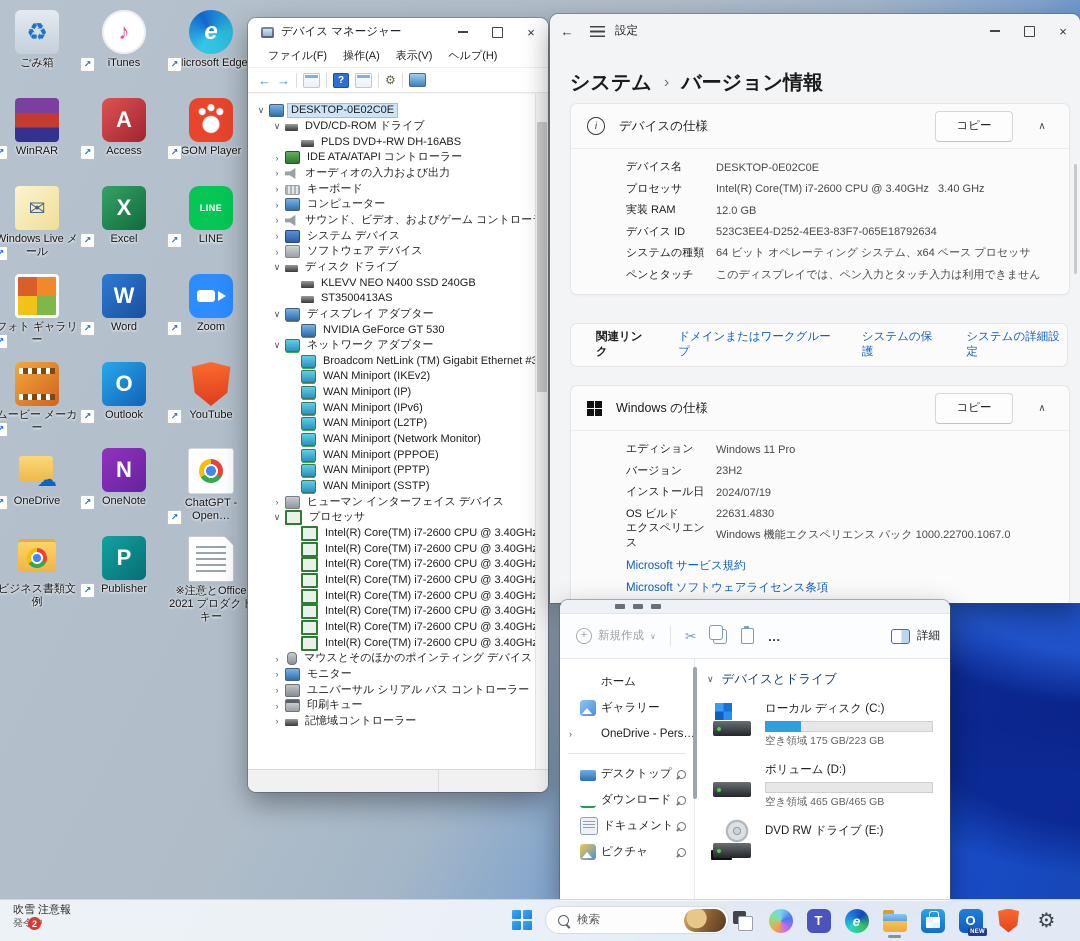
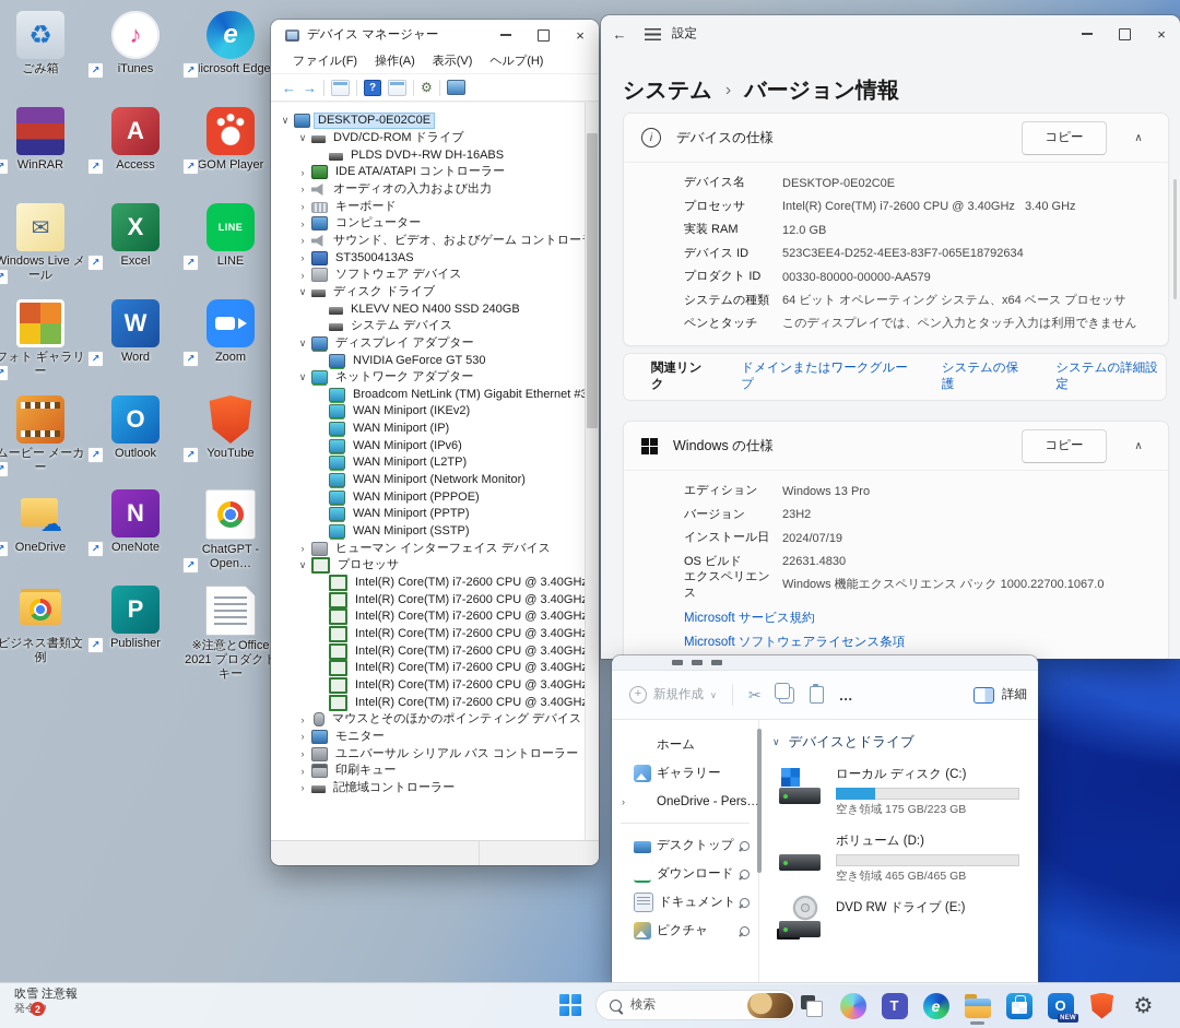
  ♻
  ごみ箱
  ♪
  ↗
  iTunes
  e
  ↗
  icrosoft Edge
  ↗
  WinRAR
  A
  ↗
  Access
  ↗
  GOM Player
  ✉
  ↗
  Windows Live メール
  X
  ↗
  Excel
  LINE
  ↗
  LINE
  ↗
  フォト ギャラリー
  W
  ↗
  Word
  ↗
  Zoom
  ↗
  ムービー メーカー
  O
  ↗
  Outlook
  ↗
  YouTube
  ↗
  OneDrive
  N
  ↗
  OneNote
  ↗
  ChatGPT - Open…
  ビジネス書類文例
  P
  ↗
  Publisher
  ※注意とOffice 2021 プロダクキー
  デバイス マネージャー
  ×
  ファイル(F)
  操作(A)
  表示(V)
  ヘルプ(H)
  ←
  →
  ?
  ⚙
  ∨
  DESKTOP-0E02C0E
  ∨
  DVD/CD-ROM ドライブ
  PLDS DVD+-RW DH-16ABS
  ›
  IDE ATA/ATAPI コントローラー
  ›
  オーディオの入力および出力
  ›
  キーボード
  ›
  コンピューター
  ›
  サウンド、ビデオ、およびゲーム コントロー
  ›
- システム デバイス
+ ST3500413AS
  ›
  ソフトウェア デバイス
  ∨
  ディスク ドライブ
  KLEVV NEO N400 SSD 240GB
- ST3500413AS
+ システム デバイス
  ∨
  ディスプレイ アダプター
  NVIDIA GeForce GT 530
  ∨
  ネットワーク アダプター
  Broadcom NetLink (TM) Gigabit Ethernet #
  WAN Miniport (IKEv2)
  WAN Miniport (IP)
  WAN Miniport (IPv6)
  WAN Miniport (L2TP)
  WAN Miniport (Network Monitor)
  WAN Miniport (PPPOE)
  WAN Miniport (PPTP)
  WAN Miniport (SSTP)
  ›
  ヒューマン インターフェイス デバイス
  ∨
  プロセッサ
  Intel(R) Core(TM) i7-2600 CPU @ 3.40GH
  Intel(R) Core(TM) i7-2600 CPU @ 3.40GH
  Intel(R) Core(TM) i7-2600 CPU @ 3.40GH
  Intel(R) Core(TM) i7-2600 CPU @ 3.40GH
  Intel(R) Core(TM) i7-2600 CPU @ 3.40GH
  Intel(R) Core(TM) i7-2600 CPU @ 3.40GH
  Intel(R) Core(TM) i7-2600 CPU @ 3.40GH
  Intel(R) Core(TM) i7-2600 CPU @ 3.40GH
  ›
  マウスとそのほかのポインティング デバイス
  ›
  モニター
  ›
  ユニバーサル シリアル バス コントローラー
  ›
  印刷キュー
  ›
  記憶域コントローラー
  ←
  設定
  ×
  システム
  ›
  バージョン情報
  i
  デバイスの仕様
  コピー
  ∧
  デバイス名
  DESKTOP-0E02C0E
  プロセッサ
  Intel(R) Core(TM) i7-2600 CPU @ 3.40GHz 3.40 GHz
  実装 RAM
  12.0 GB
  デバイス ID
  523C3EE4-D252-4EE3-83F7-065E18792634
+ プロダクト ID
+ 00330-80000-00000-AA579
  システムの種類
  64 ビット オペレーティング システム、x64 ベース プロセッサ
  ペンとタッチ
  このディスプレイでは、ペン入力とタッチ入力は利用できません
  関連リンク
  ドメインまたはワークグループ
  システムの保護
  システムの詳細設定
  Windows の仕様
  コピー
  ∧
  エディション
- Windows 11 Pro
+ Windows 13 Pro
  バージョン
  23H2
  インストール日
  2024/07/19
  OS ビルド
  22631.4830
  エクスペリエンス
  Windows 機能エクスペリエンス パック 1000.22700.1067.0
  Microsoft サービス規約
  Microsoft ソフトウェアライセンス条項
  +
  新規作成
  ∨
  ✂
  …
  詳細
  ホーム
  ギャラリー
  ›
  OneDrive - Pers…
  デスクトップ
  ダウンロード
  ドキュメント
  ピクチャ
  ∨
  デバイスとドライブ
  ローカル ディスク (C:)
  空き領域 175 GB/223 GB
  ボリューム (D:)
  空き領域 465 GB/465 GB
  DVD RW ドライブ (E:)
  2
  吹雪 注意報
  検索
